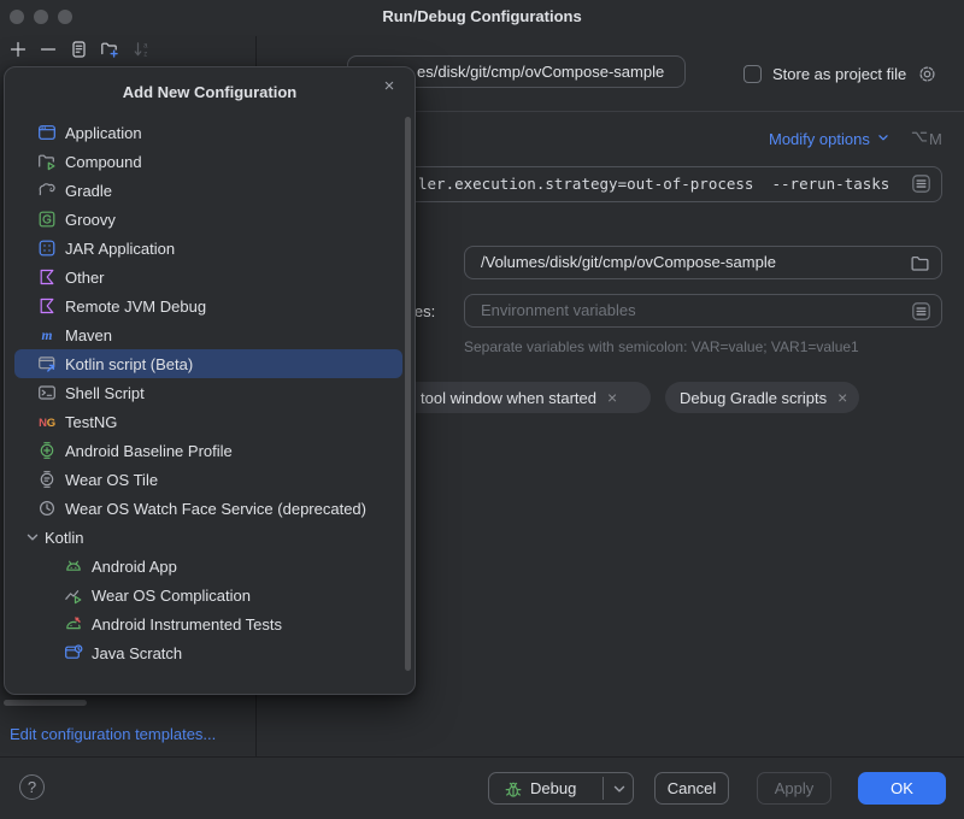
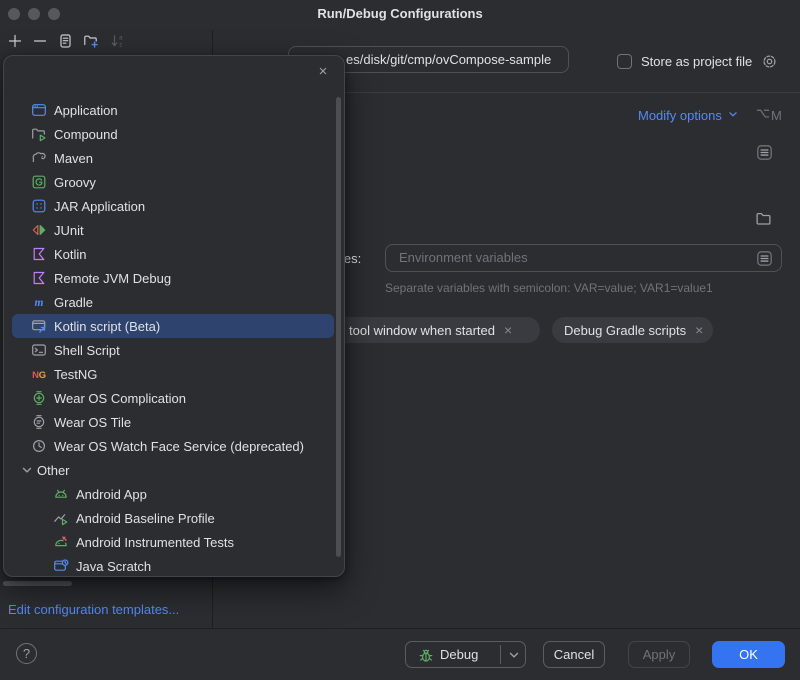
  Run/Debug Configurations
  es/disk/git/cmp/ovCompose-sample
  Store as project file
  Modify options
  M
- ler.execution.strategy=out-of-process --rerun-tasks
- /Volumes/disk/git/cmp/ovCompose-sample
  es:
  Environment variables
  Separate variables with semicolon: VAR=value; VAR1=value1
  tool window when started
  ×
  Debug Gradle scripts
  ×
- Add New Configuration
  ×
  Application
  Compound
- Gradle
+ Maven
  Groovy
  JAR Application
+ JUnit
- Other
+ Kotlin
  Remote JVM Debug
  m
- Maven
+ Gradle
  Kotlin script (Beta)
  Shell Script
  N
  G
  TestNG
- Android Baseline Profile
+ Wear OS Complication
  Wear OS Tile
  Wear OS Watch Face Service (deprecated)
- Kotlin
+ Other
  Android App
- Wear OS Complication
+ Android Baseline Profile
  Android Instrumented Tests
  Java Scratch
  Edit configuration templates...
  ?
  Debug
  Cancel
  Apply
  OK
